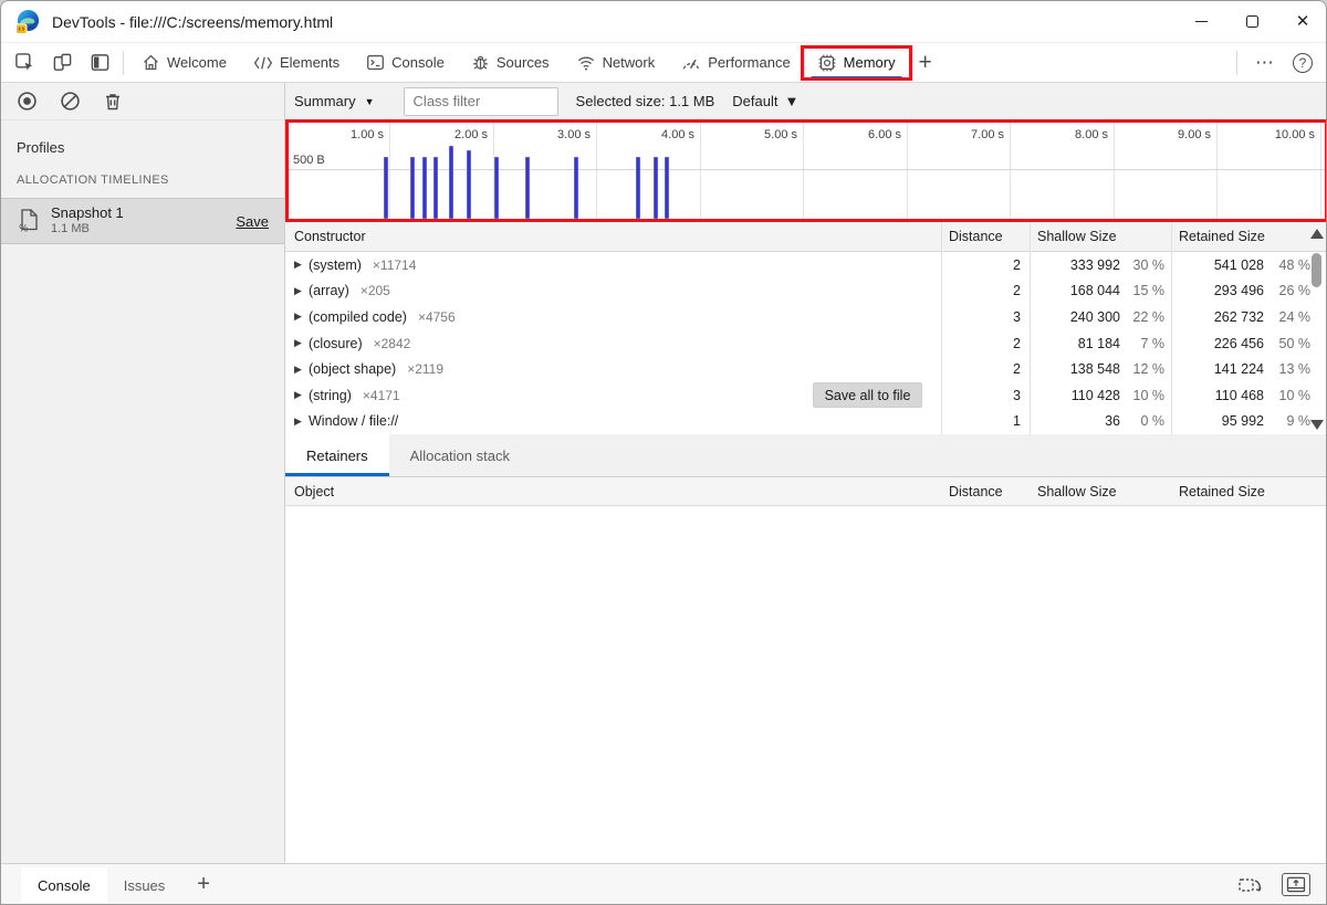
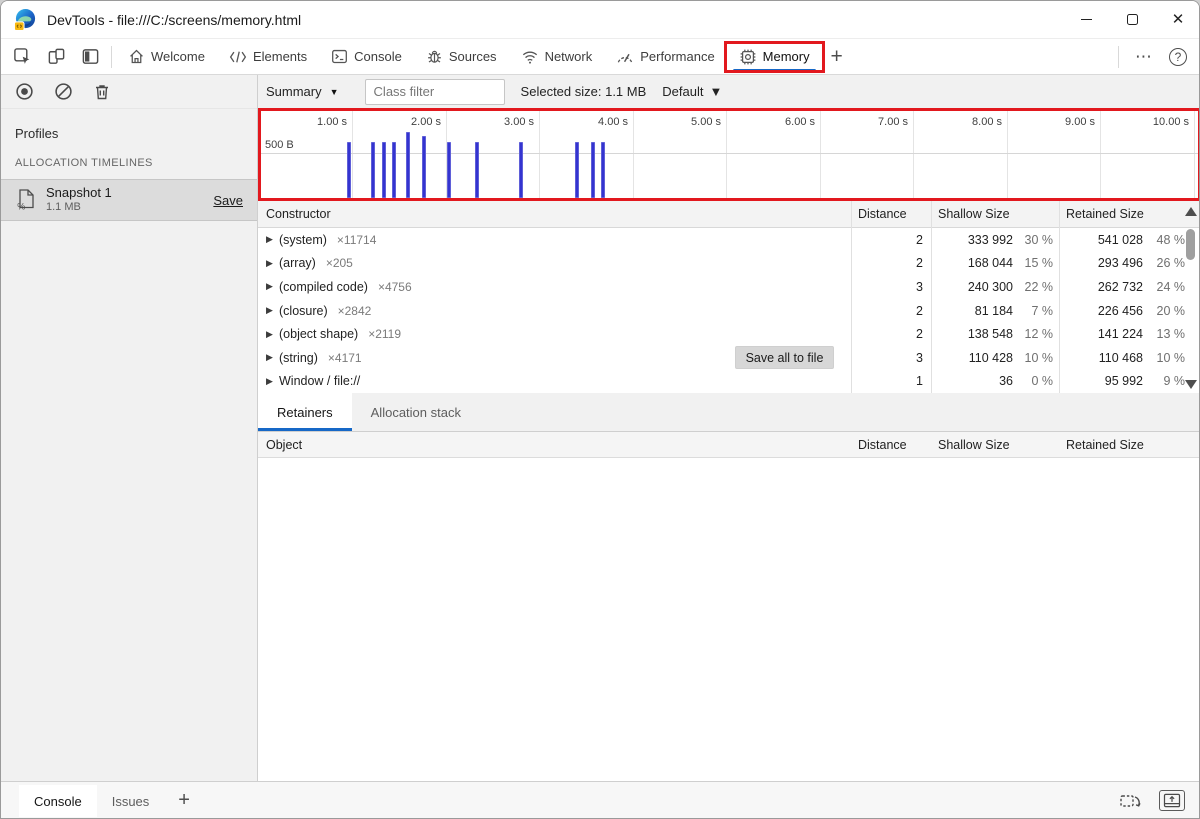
  DevTools - file:///C:/screens/memory.html
  ✕
  Welcome
  Elements
  Console
  Sources
  Network
  Performance
  Memory
  +
  ⋯
  ?
  Profiles
  ALLOCATION TIMELINES
  %
  Snapshot 1
  1.1 MB
  Save
  Summary
  ▼
  Class filter
  Selected size: 1.1 MB
  Default
  ▼
  1.00 s
  2.00 s
  3.00 s
  4.00 s
  5.00 s
  6.00 s
  7.00 s
  8.00 s
  9.00 s
  10.00 s
  500 B
  Constructor
  Distance
  Shallow Size
  Retained Size
  ▶
  (system)
  ×11714
  2
  333 992
  30 %
  541 028
  48 %
  ▶
  (array)
  ×205
  2
  168 044
  15 %
  293 496
  26 %
  ▶
  (compiled code)
  ×4756
  3
  240 300
  22 %
  262 732
  24 %
  ▶
  (closure)
  ×2842
  2
  81 184
  7 %
  226 456
- 50 %
+ 20 %
  ▶
  (object shape)
  ×2119
  2
  138 548
  12 %
  141 224
  13 %
  ▶
  (string)
  ×4171
  3
  110 428
  10 %
  110 468
  10 %
  ▶
  Window / file://
  1
  36
  0 %
  95 992
  9 %
  Save all to file
  Retainers
  Allocation stack
  Object
  Distance
  Shallow Size
  Retained Size
  Console
  Issues
  +
